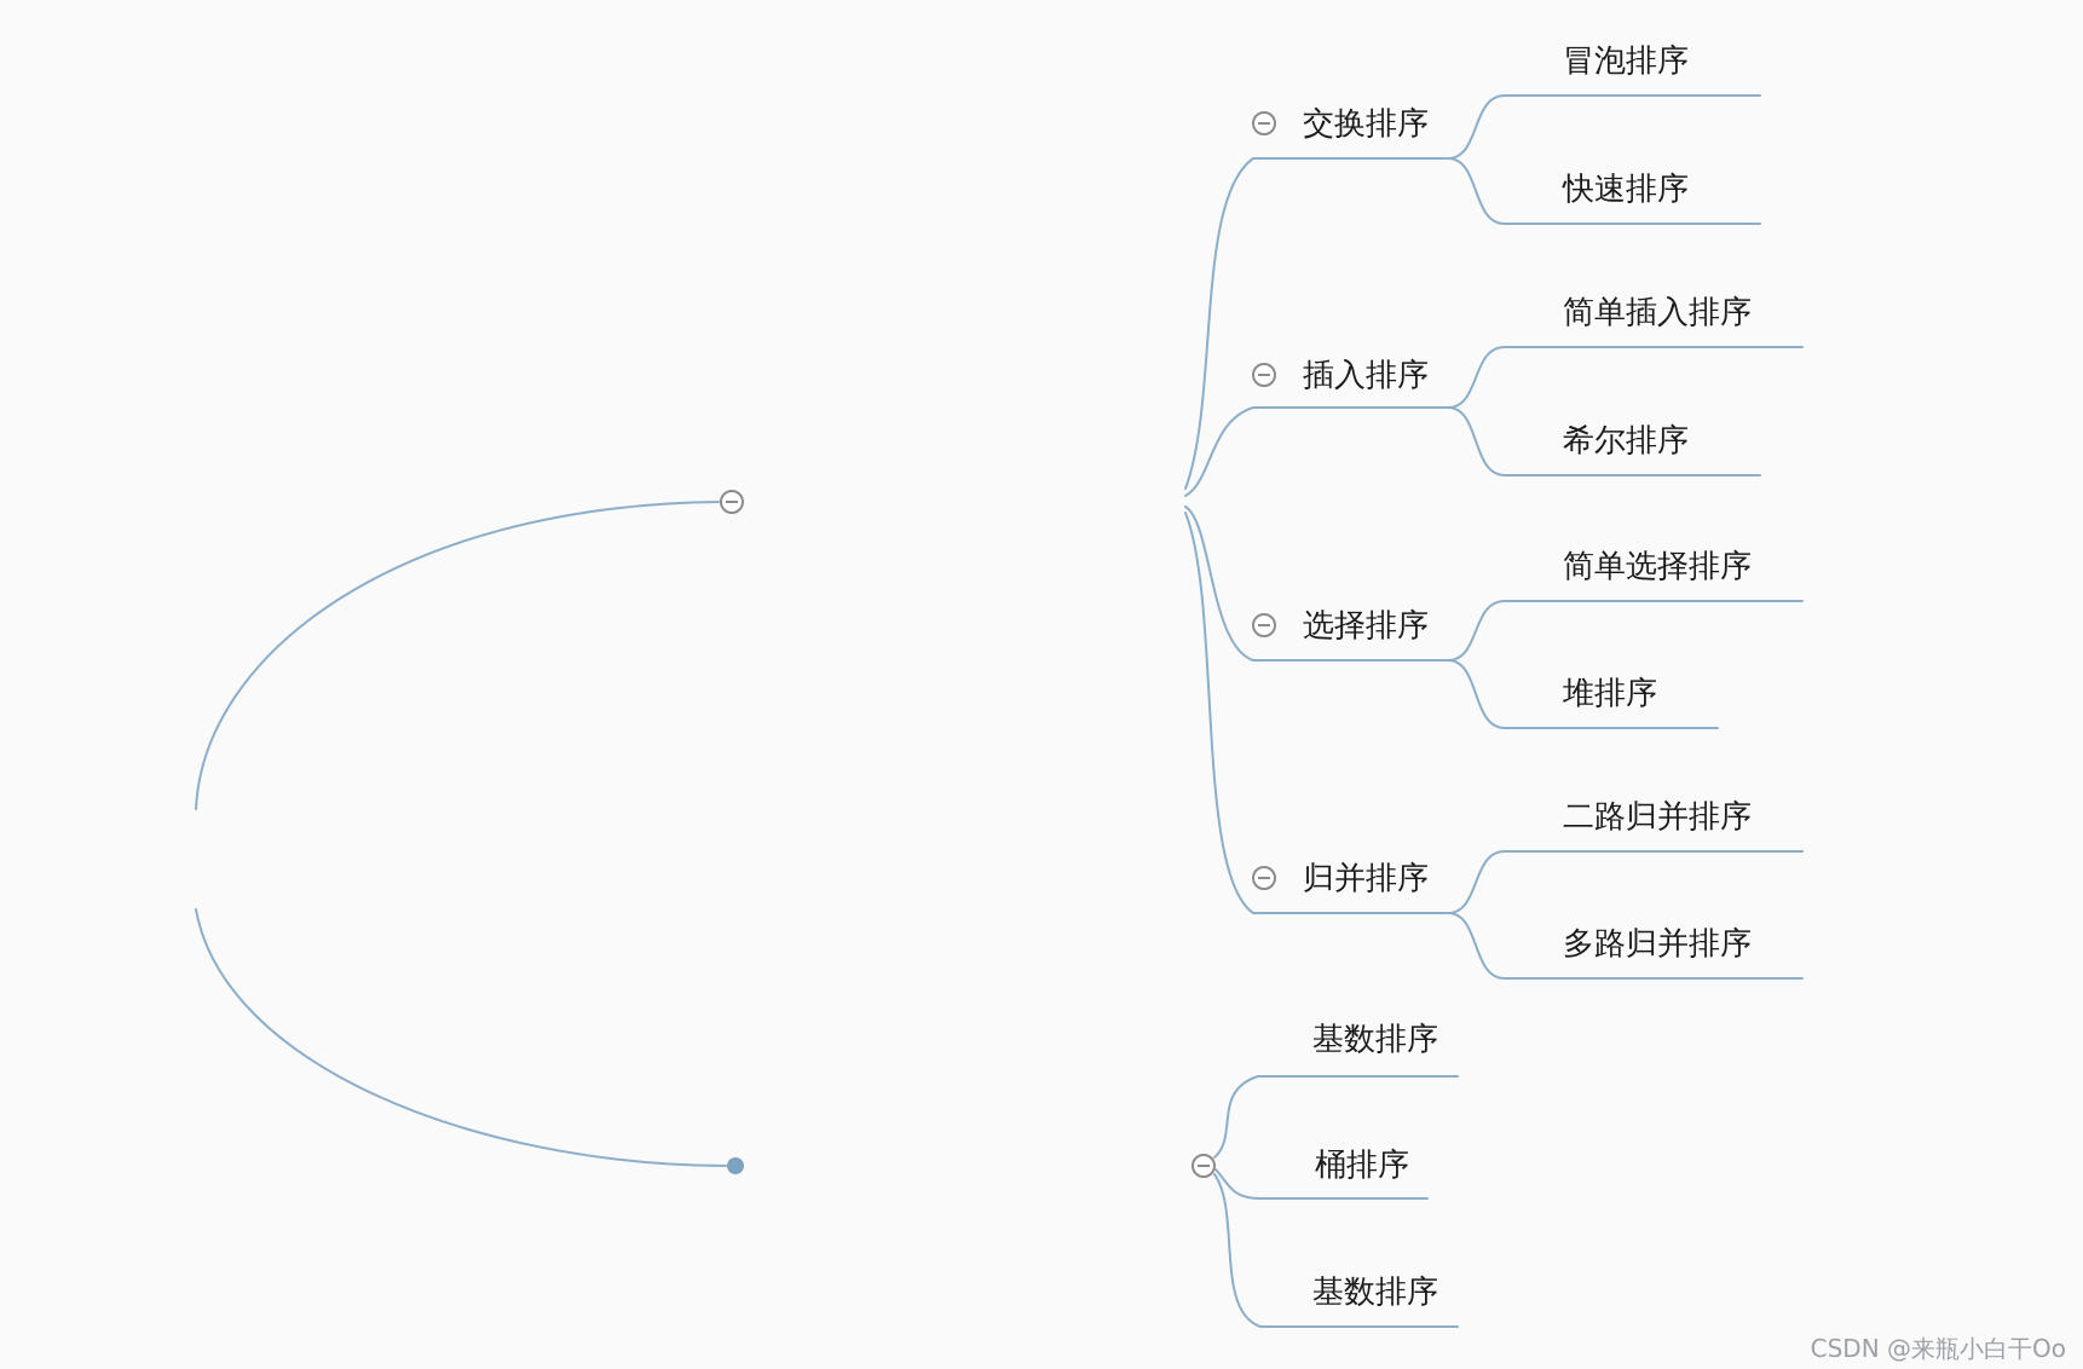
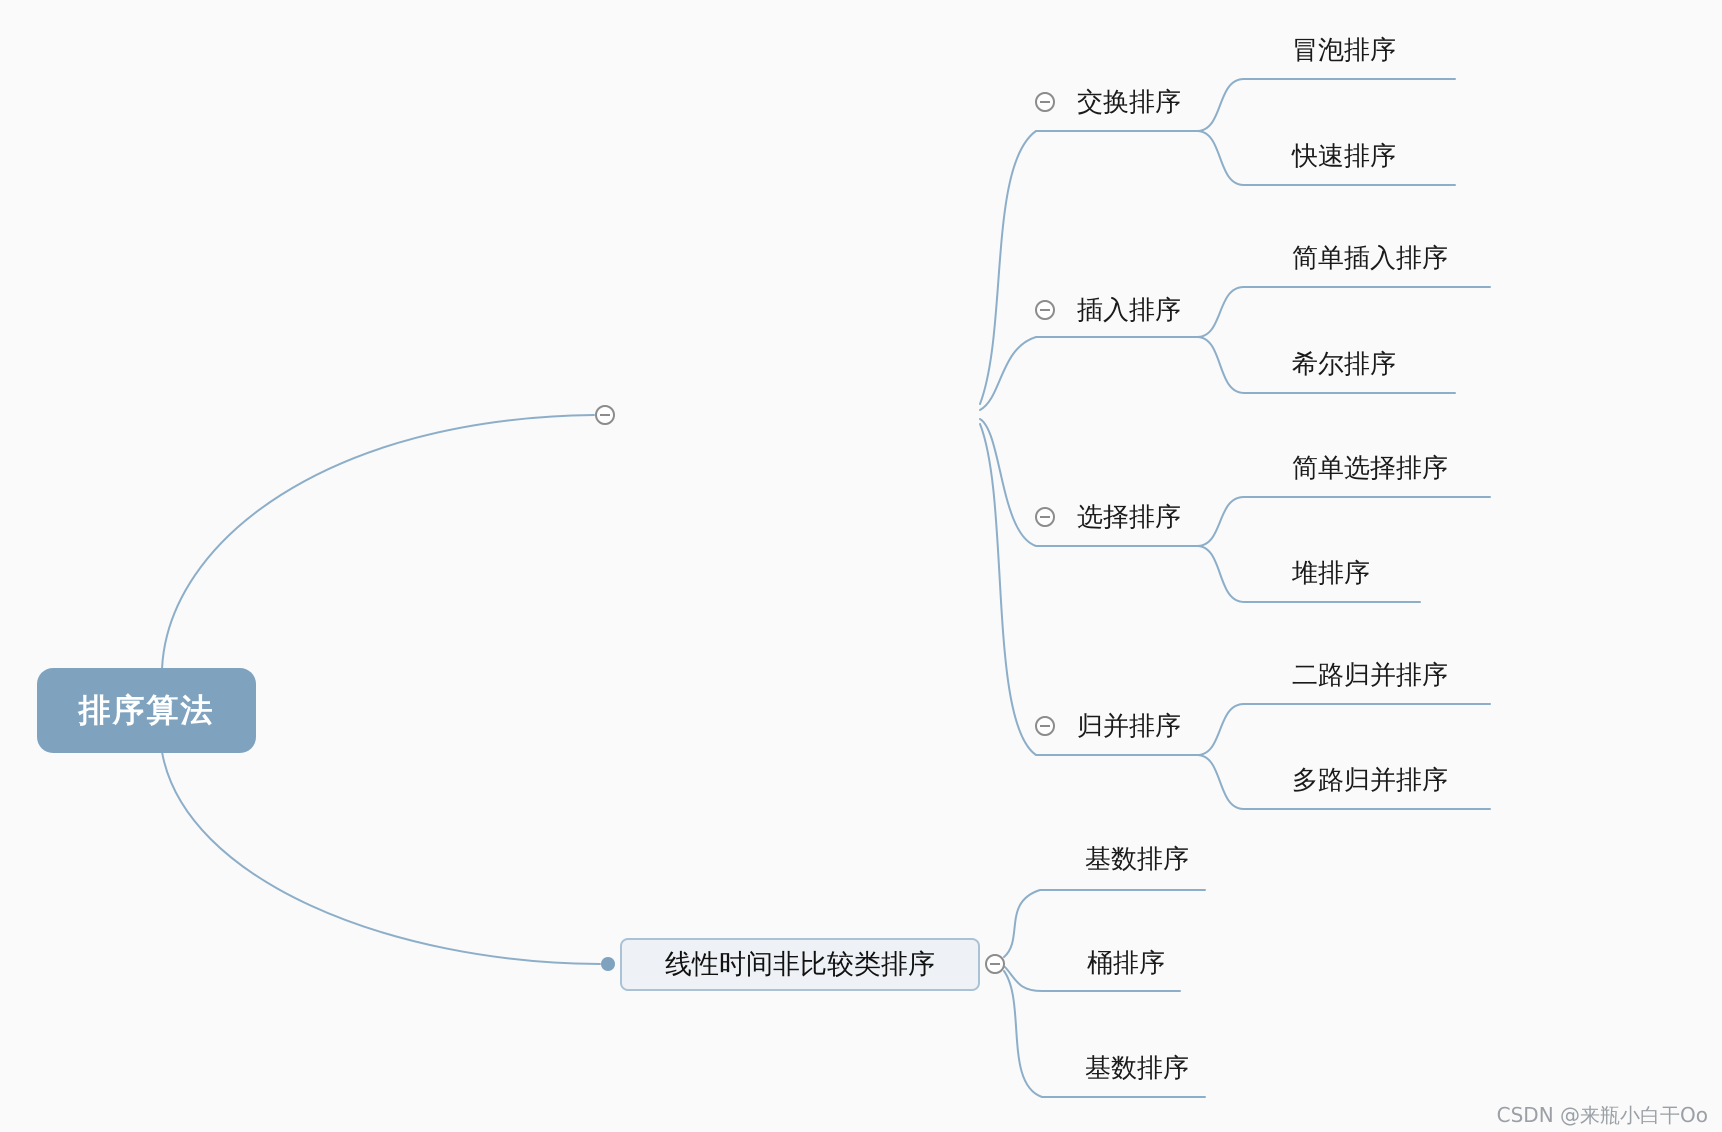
+ 排序算法
+ 线性时间非比较类排序
  交换排序
  插入排序
  选择排序
  归并排序
  冒泡排序
  快速排序
  简单插入排序
  希尔排序
  简单选择排序
  堆排序
  二路归并排序
  多路归并排序
  基数排序
  桶排序
  基数排序
  CSDN @来瓶小白干Oo
